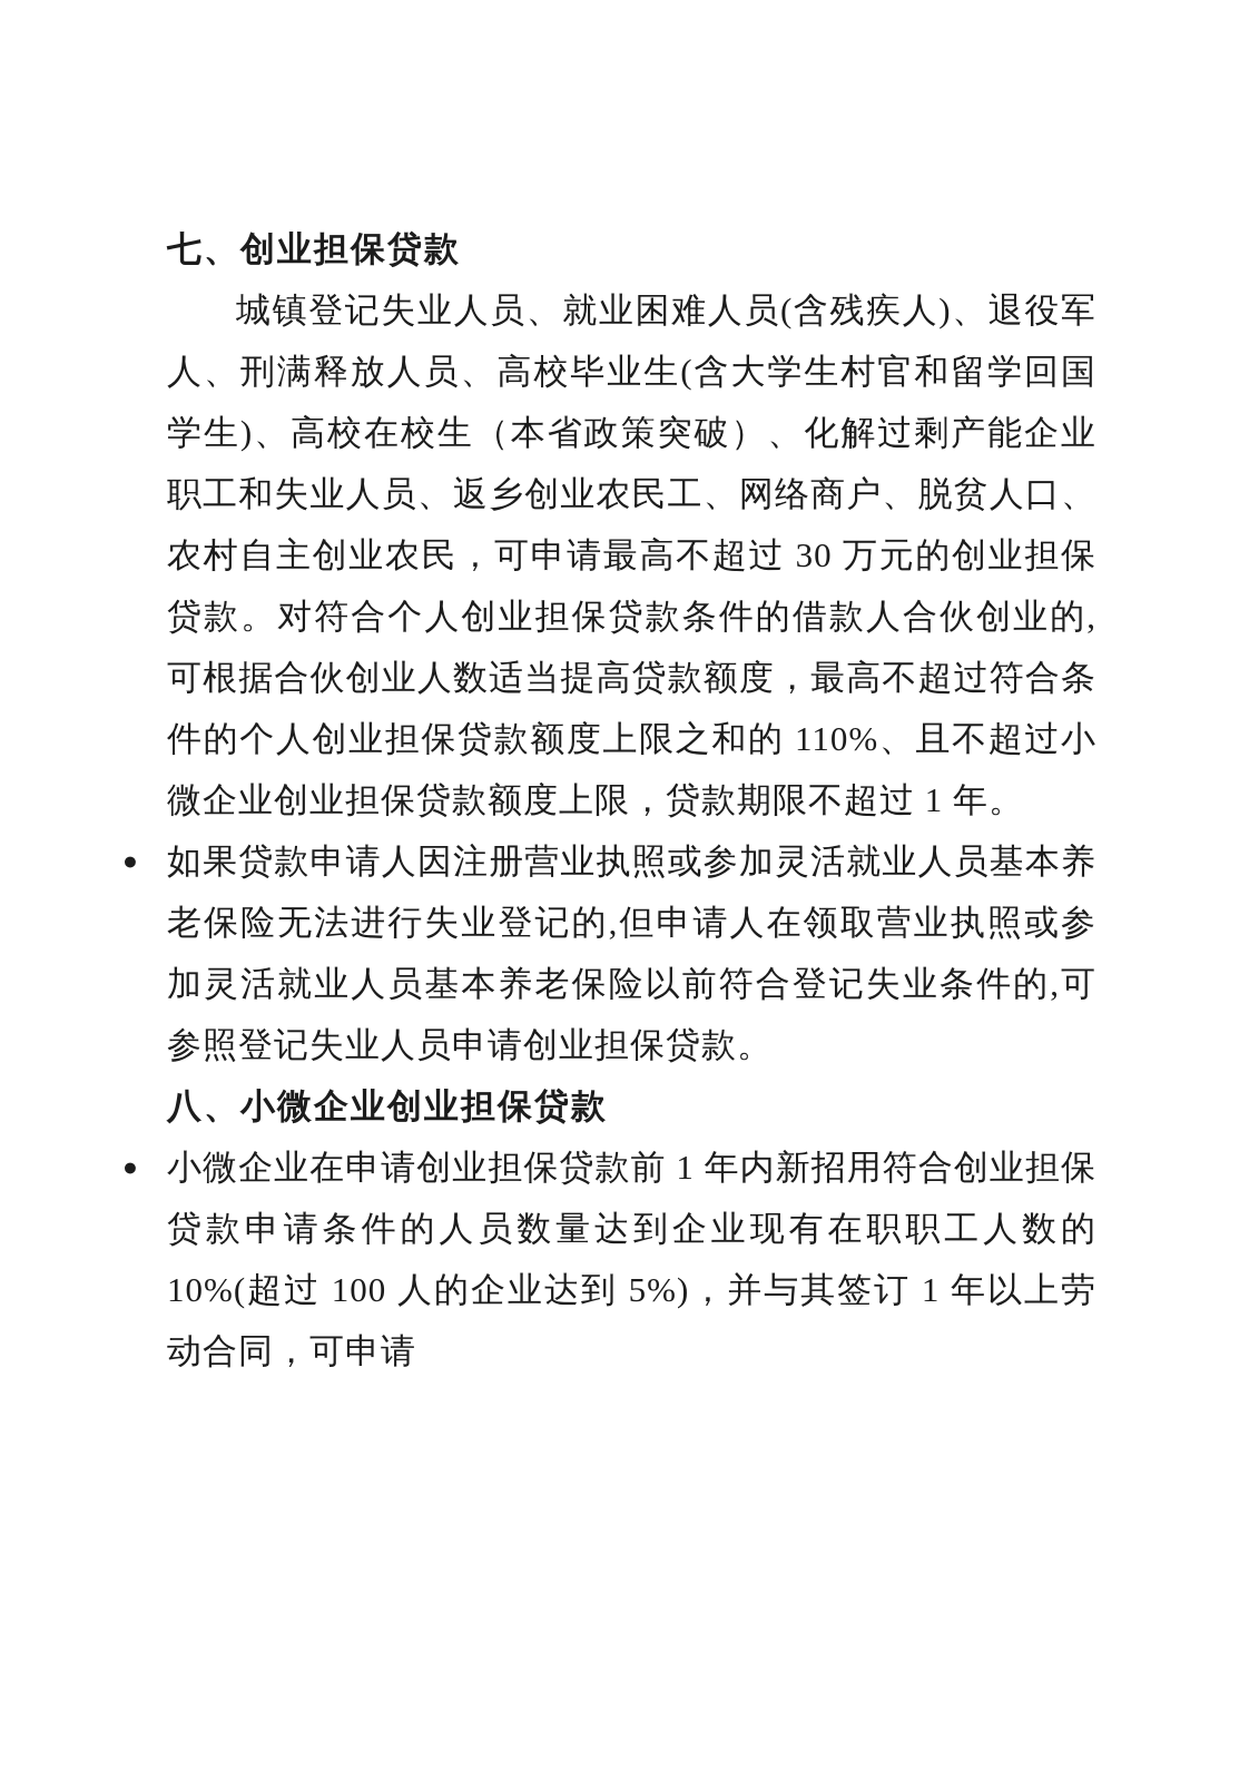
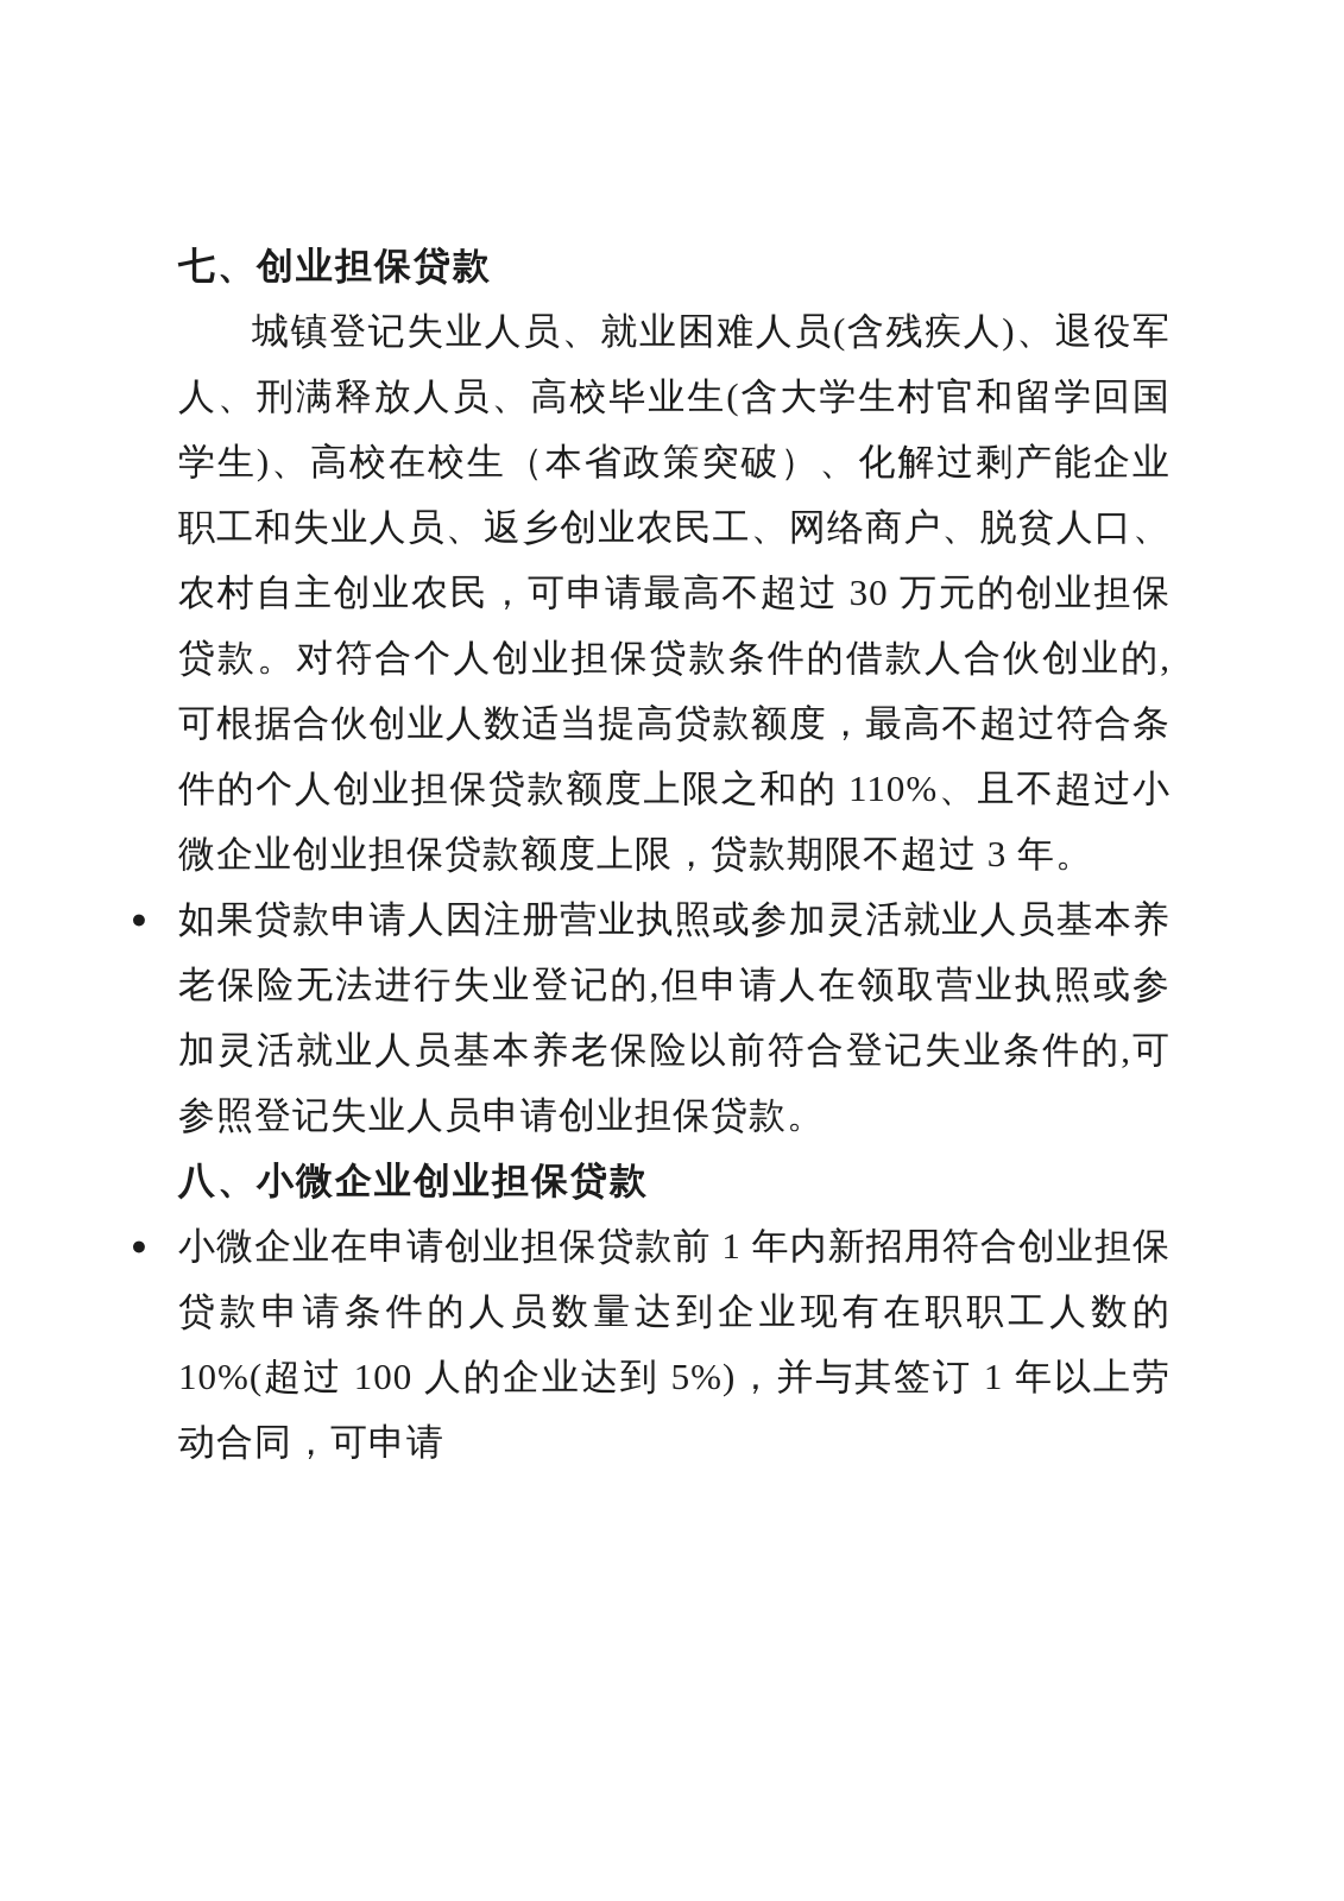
  七、创业担保贷款
- 城镇登记失业人员、就业困难人员(含残疾人)、退役军人、刑满释放人员、高校毕业生(含大学生村官和留学回国学生)、高校在校生（本省政策突破）、化解过剩产能企业职工和失业人员、返乡创业农民工、网络商户、脱贫人口、农村自主创业农民，可申请最高不超过 30 万元的创业担保贷款。对符合个人创业担保贷款条件的借款人合伙创业的,可根据合伙创业人数适当提高贷款额度，最高不超过符合条件的个人创业担保贷款额度上限之和的 110%、且不超过小微企业创业担保贷款额度上限，贷款期限不超过 1 年。
+ 城镇登记失业人员、就业困难人员(含残疾人)、退役军人、刑满释放人员、高校毕业生(含大学生村官和留学回国学生)、高校在校生（本省政策突破）、化解过剩产能企业职工和失业人员、返乡创业农民工、网络商户、脱贫人口、农村自主创业农民，可申请最高不超过 30 万元的创业担保贷款。对符合个人创业担保贷款条件的借款人合伙创业的,可根据合伙创业人数适当提高贷款额度，最高不超过符合条件的个人创业担保贷款额度上限之和的 110%、且不超过小微企业创业担保贷款额度上限，贷款期限不超过 3 年。
  ●
  如果贷款申请人因注册营业执照或参加灵活就业人员基本养老保险无法进行失业登记的,但申请人在领取营业执照或参加灵活就业人员基本养老保险以前符合登记失业条件的,可参照登记失业人员申请创业担保贷款。
  八、小微企业创业担保贷款
  ●
  小微企业在申请创业担保贷款前 1 年内新招用符合创业担保贷款申请条件的人员数量达到企业现有在职职工人数的 10%(超过 100 人的企业达到 5%)，并与其签订 1 年以上劳动合同，可申请
